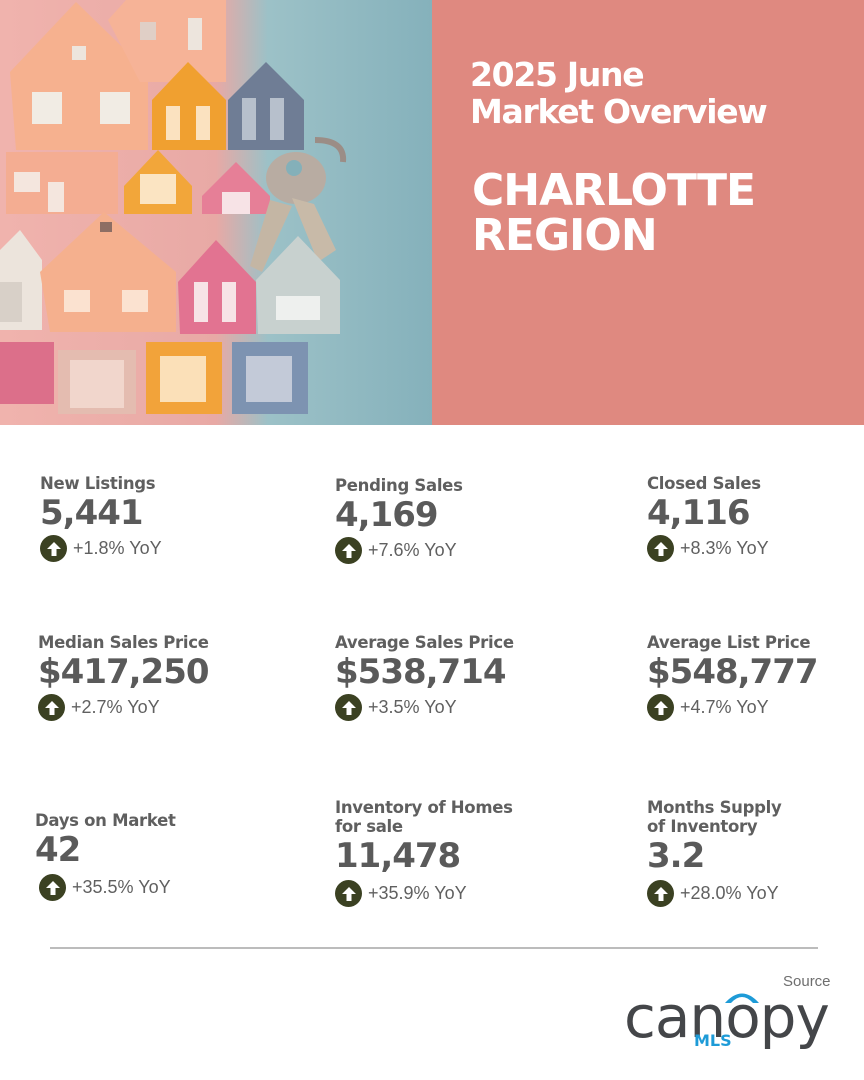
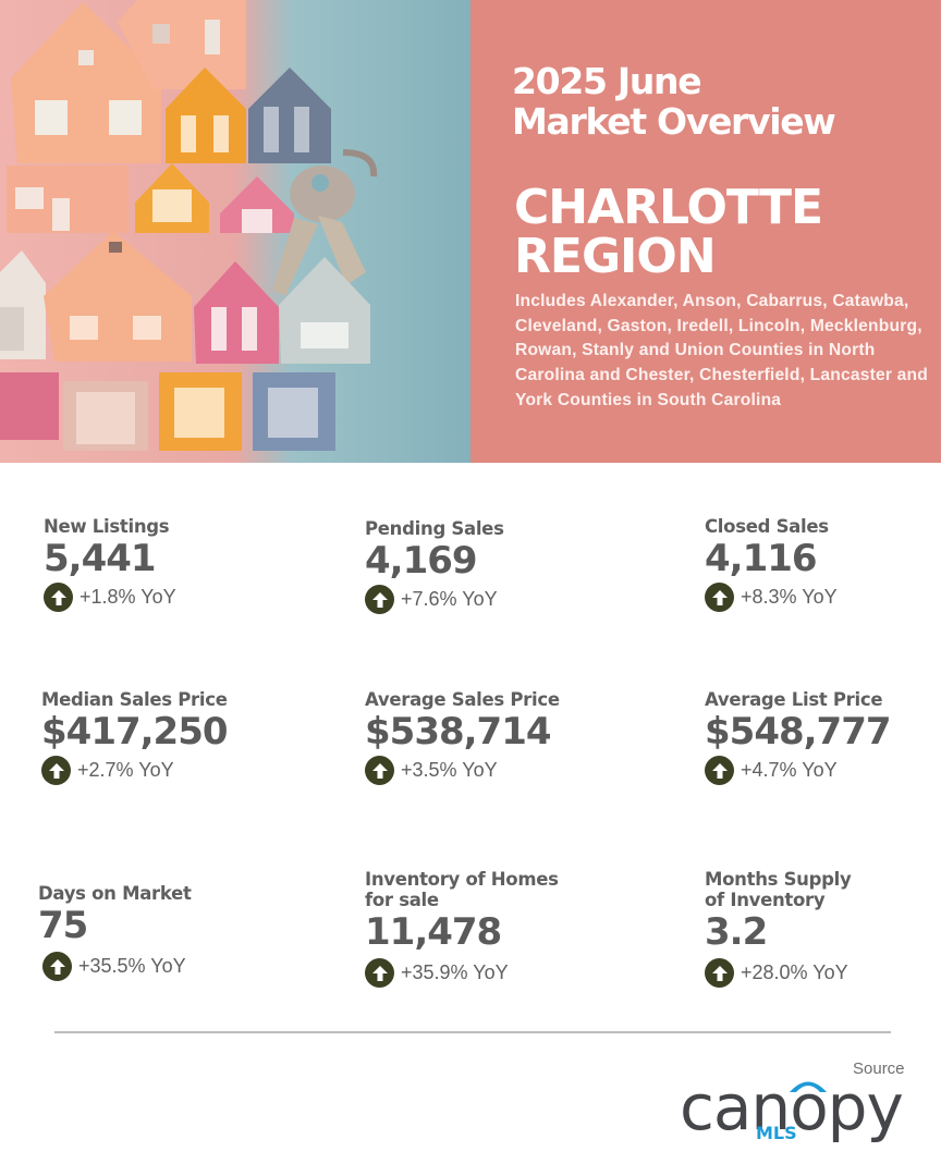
  2025 June
  Market Overview
  CHARLOTTE
  REGION
+ Includes Alexander, Anson, Cabarrus, Catawba, Cleveland, Gaston, Iredell, Lincoln, Mecklenburg, Rowan, Stanly and Union Counties in North Carolina and Chester, Chesterfield, Lancaster and York Counties in South Carolina
  New Listings
  5,441
  +1.8% YoY
  Pending Sales
  4,169
  +7.6% YoY
  Closed Sales
  4,116
  +8.3% YoY
  Median Sales Price
  $417,250
  +2.7% YoY
  Average Sales Price
  $538,714
  +3.5% YoY
  Average List Price
  $548,777
  +4.7% YoY
  Days on Market
- 42
+ 75
  +35.5% YoY
  Inventory of Homes
  for sale
  11,478
  +35.9% YoY
  Months Supply
  of Inventory
  3.2
  +28.0% YoY
  Source
  canopy
  MLS
